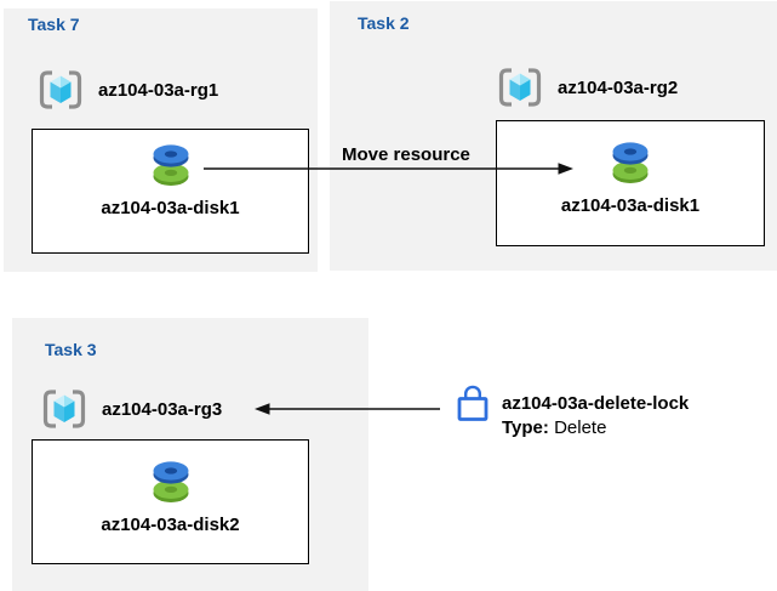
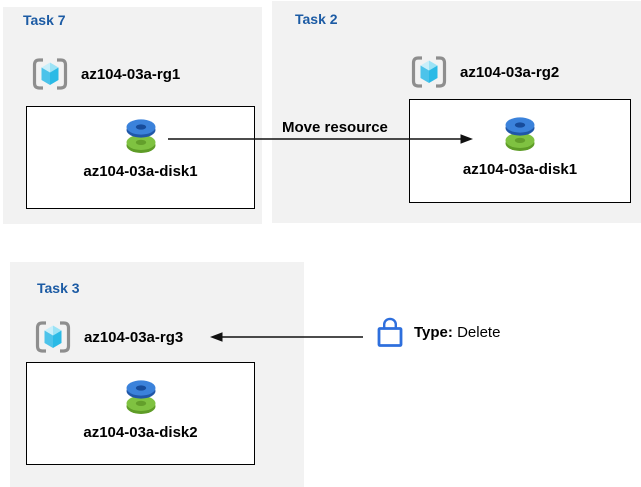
  Task 7
  az104-03a-rg1
  az104-03a-disk1
  Task 2
  az104-03a-rg2
  az104-03a-disk1
  Task 3
  az104-03a-rg3
  az104-03a-disk2
- az104-03a-delete-lock
  Type: Delete
  Move resource
